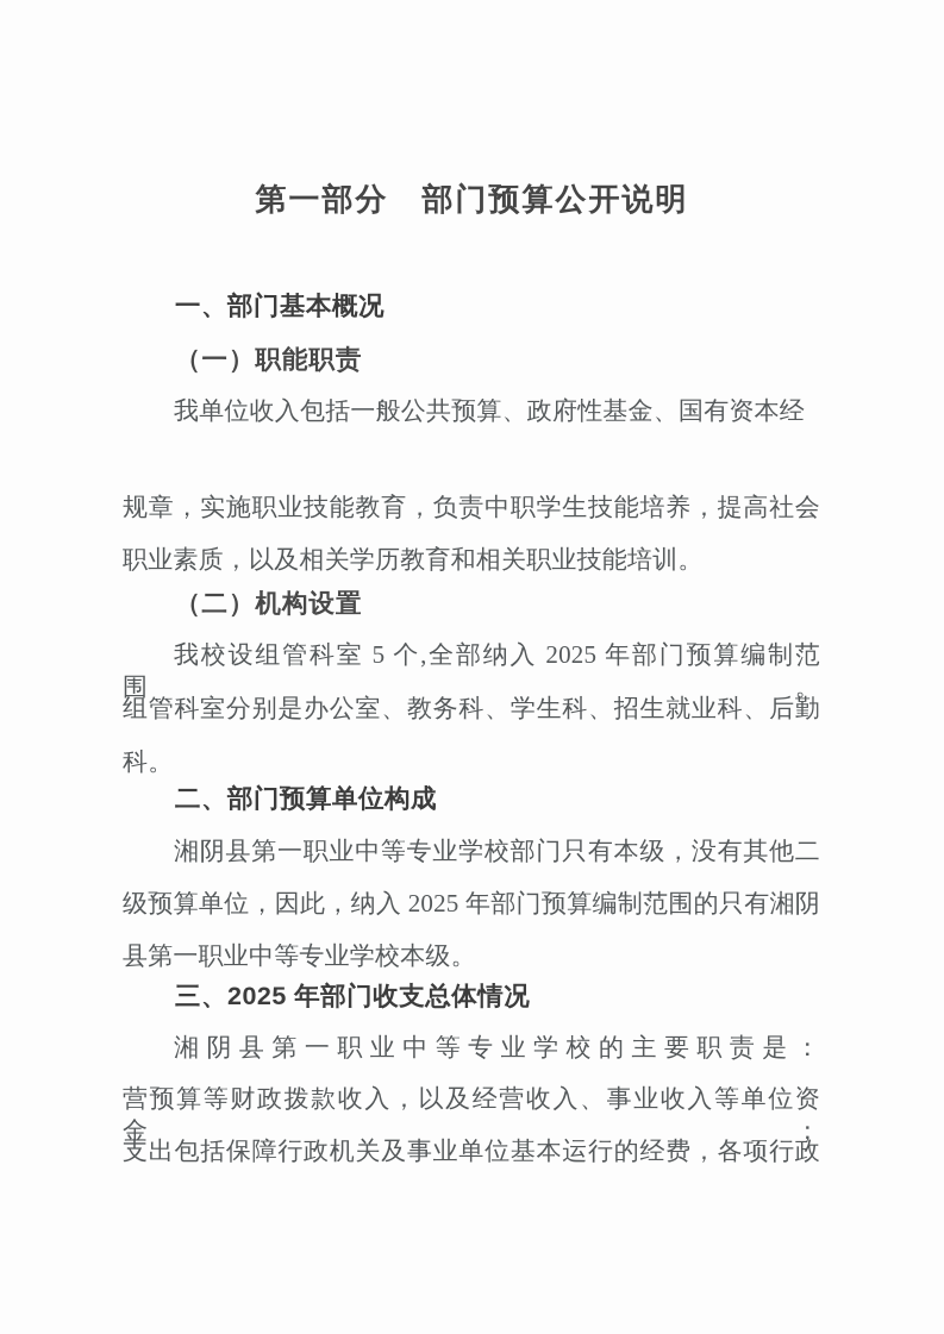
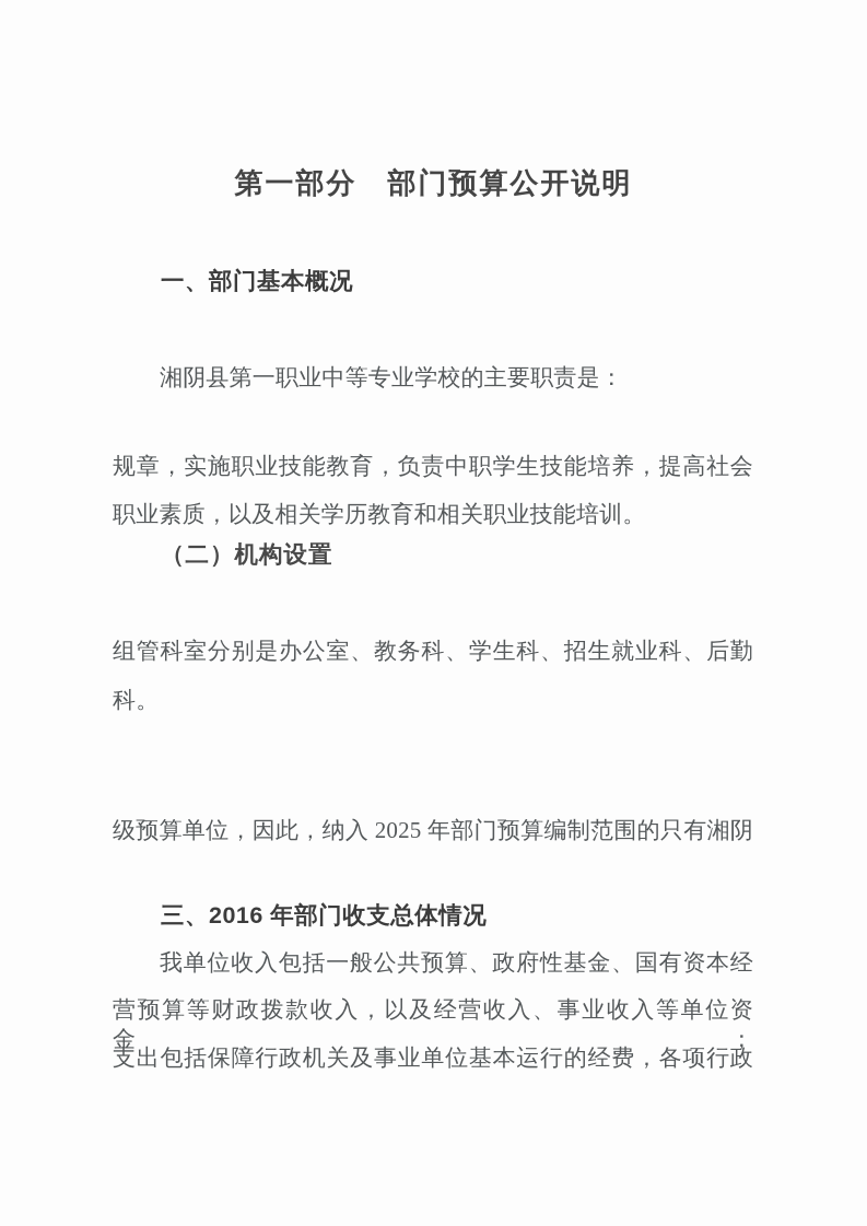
  第一部分 部门预算公开说明
  一、部门基本概况
- （一）职能职责
- 我单位收入包括一般公共预算、政府性基金、国有资本经
+ 湘阴县第一职业中等专业学校的主要职责是：
  规章，实施职业技能教育，负责中职学生技能培养，提高社会
  职业素质，以及相关学历教育和相关职业技能培训。
  （二）机构设置
- 我校设组管科室 5 个,全部纳入 2025 年部门预算编制范围。
  组管科室分别是办公室、教务科、学生科、招生就业科、后勤
  科。
- 二、部门预算单位构成
- 湘阴县第一职业中等专业学校部门只有本级，没有其他二
  级预算单位，因此，纳入 2025 年部门预算编制范围的只有湘阴
- 县第一职业中等专业学校本级。
- 三、2025 年部门收支总体情况
+ 三、2016 年部门收支总体情况
- 湘阴县第一职业中等专业学校的主要职责是：
+ 我单位收入包括一般公共预算、政府性基金、国有资本经
  营预算等财政拨款收入，以及经营收入、事业收入等单位资金；
  支出包括保障行政机关及事业单位基本运行的经费，各项行政
